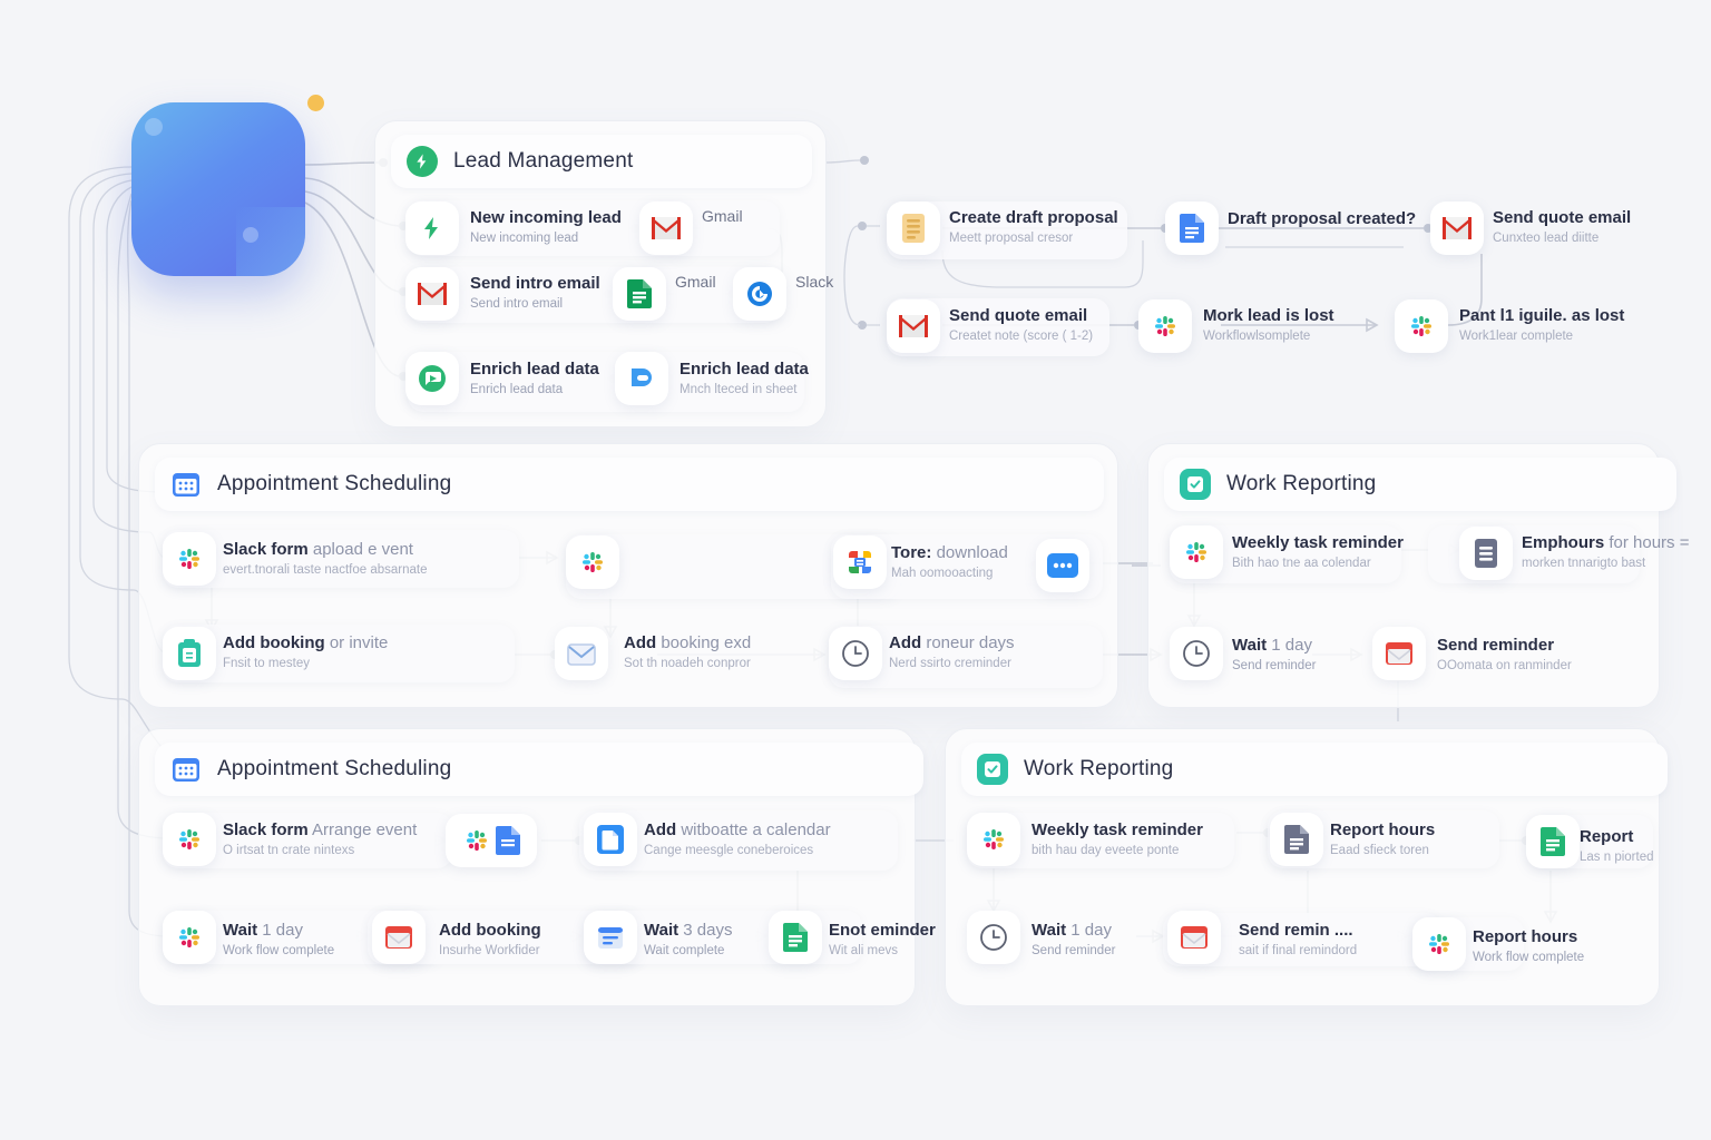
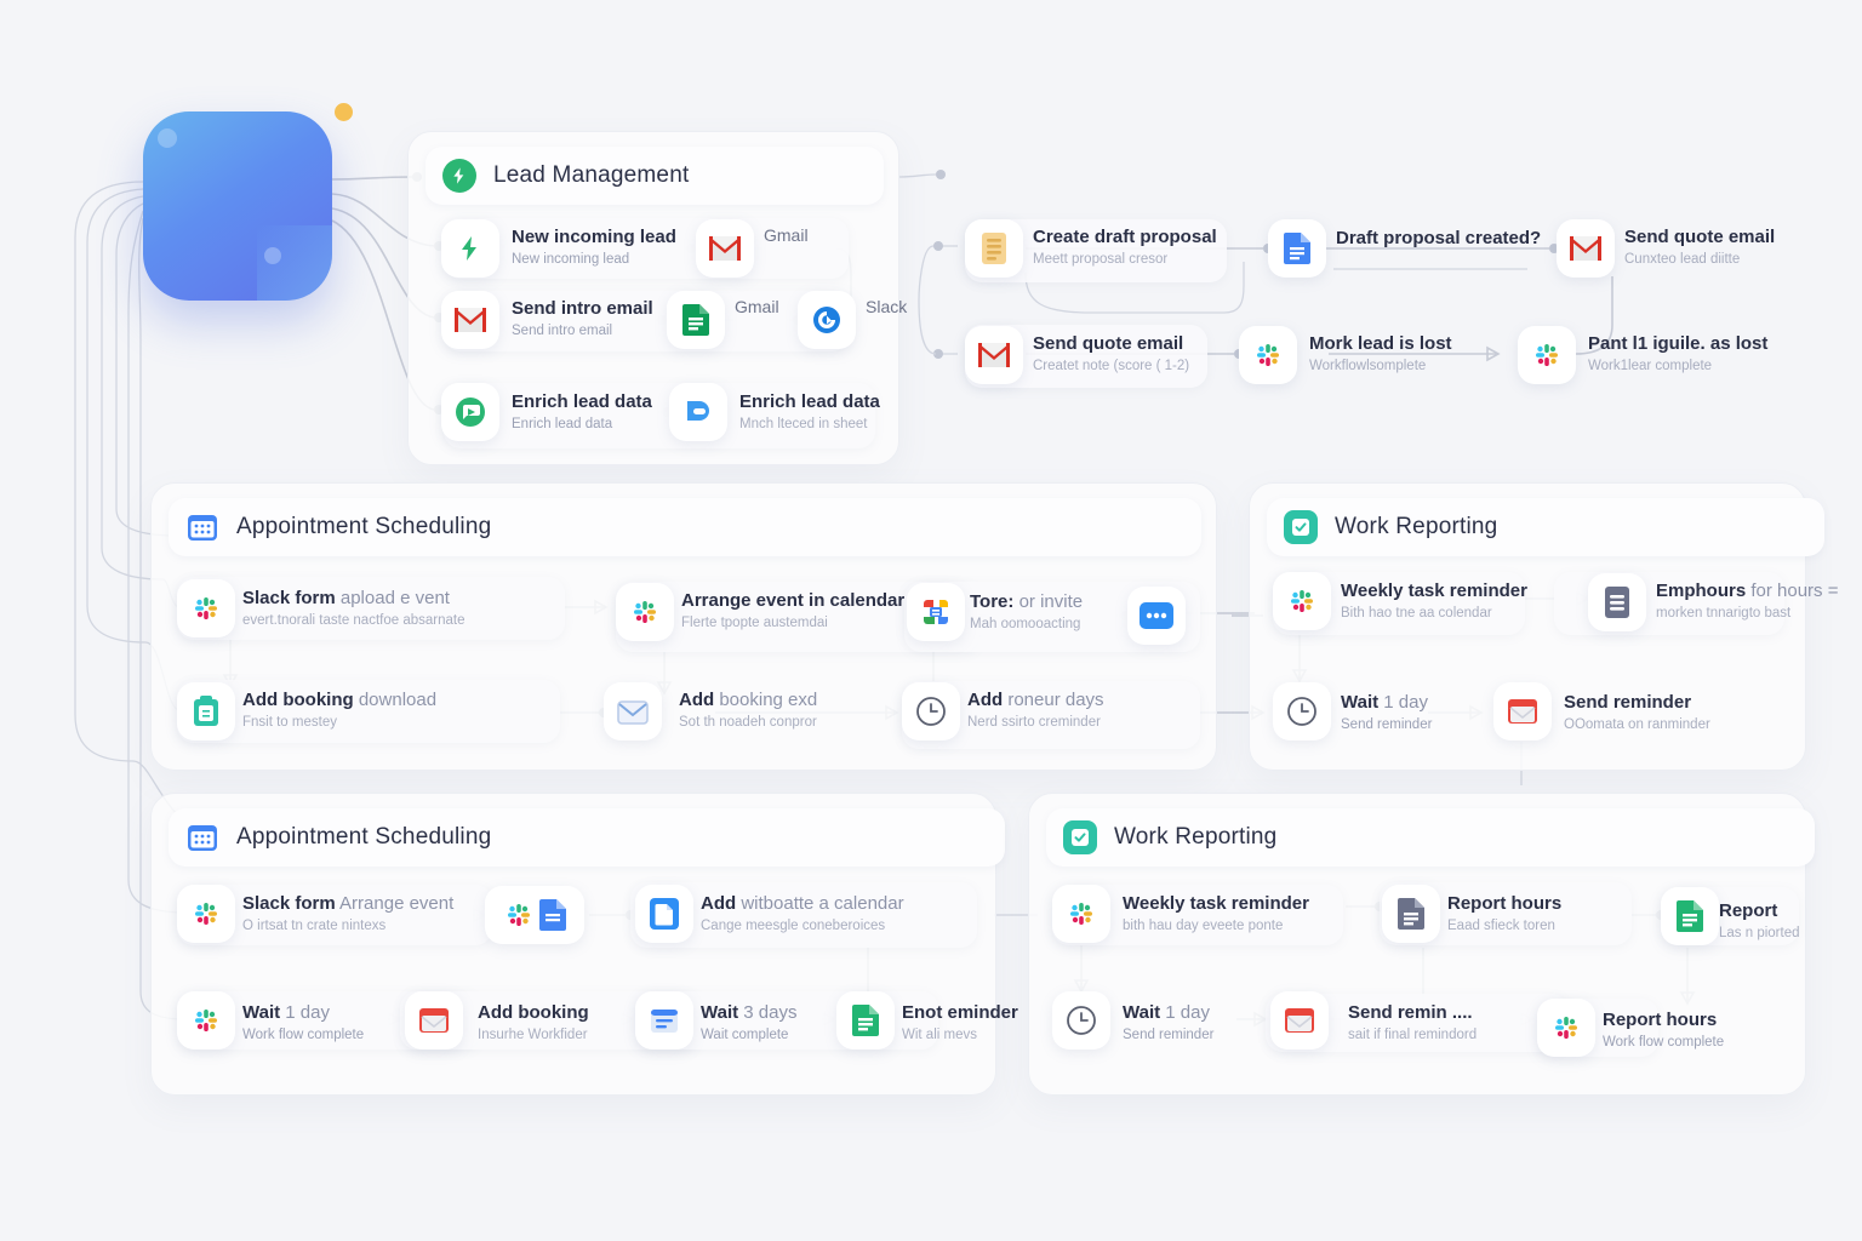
  Lead Management
  New incoming lead
  New incoming lead
  Gmail
  Send intro email
  Send intro email
  Gmail
  Slack
  Enrich lead data
  Enrich lead data
  Enrich lead data
  Mnch lteced in sheet
  Create draft proposal
  Meett proposal cresor
  Draft proposal created?
  Send quote email
  Cunxteo lead diitte
  Send quote email
  Createt note (score ( 1-2)
  Mork lead is lost
  Workflowlsomplete
  Pant l1 iguile. as lost
  Work1lear complete
  Appointment Scheduling
  Slack form apload e vent
  evert.tnorali taste nactfoe absarnate
+ Arrange event in calendar
+ Flerte tpopte austemdai
- Tore: download
+ Tore: or invite
  Mah oomooacting
- Add booking or invite
+ Add booking download
  Fnsit to mestey
  Add booking exd
  Sot th noadeh conpror
  Add roneur days
  Nerd ssirto creminder
  Work Reporting
  Weekly task reminder
  Bith hao tne aa colendar
  Emphours for hours =
  morken tnnarigto bast
  Wait 1 day
  Send reminder
  Send reminder
  OOomata on ranminder
  Appointment Scheduling
  Slack form Arrange event
  O irtsat tn crate nintexs
  Add witboatte a calendar
  Cange meesgle coneberoices
  Wait 1 day
  Work flow complete
  Add booking
  Insurhe Workfider
  Wait 3 days
  Wait complete
  Enot eminder
  Wit ali mevs
  Work Reporting
  Weekly task reminder
  bith hau day eveete ponte
  Report hours
  Eaad sfieck toren
  Report
  Las n piorted
  Wait 1 day
  Send reminder
  Send remin ....
  sait if final remindord
  Report hours
  Work flow complete
